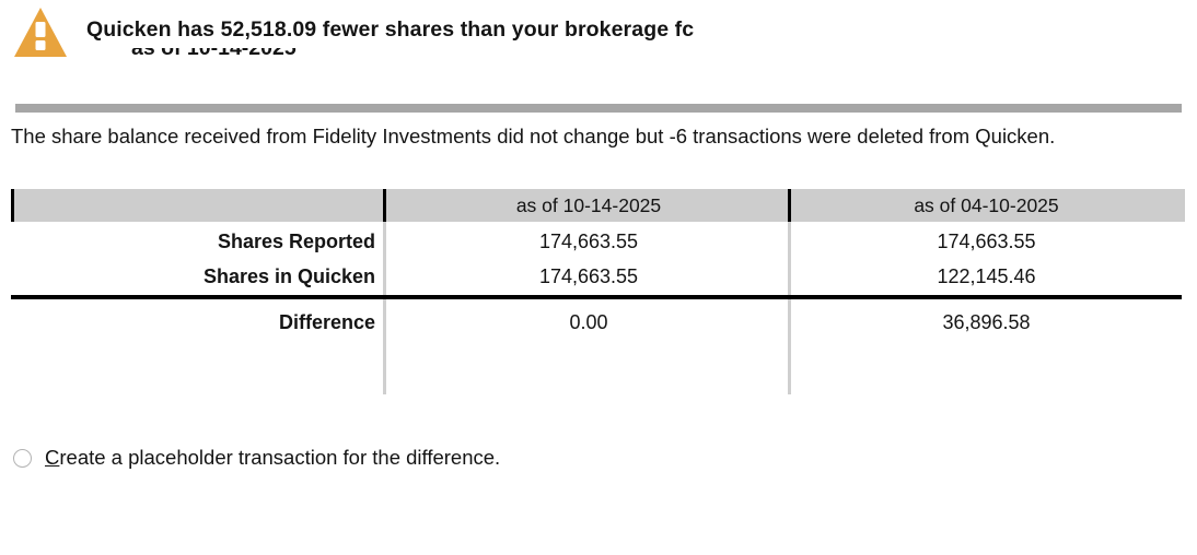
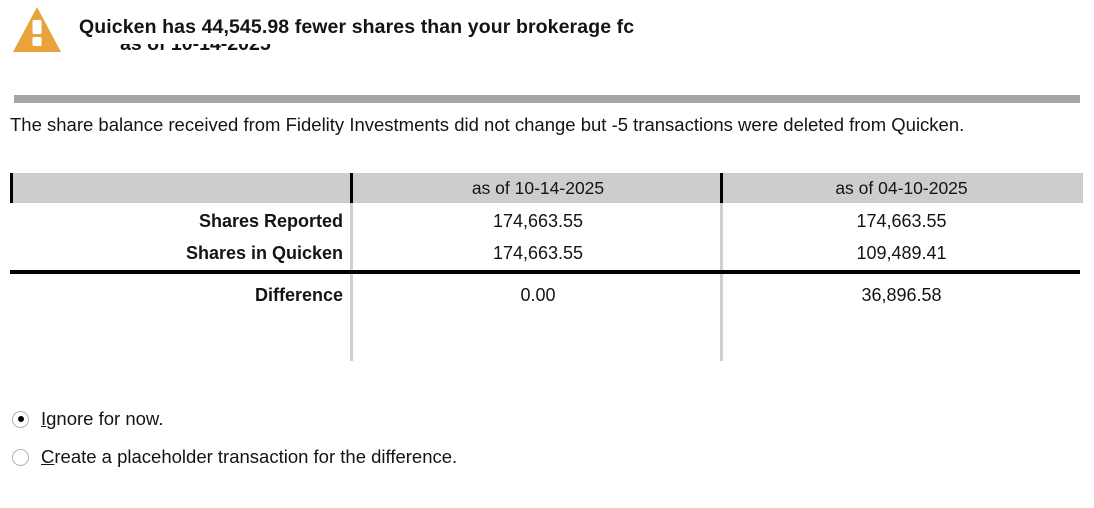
- Quicken has 52,518.09 fewer shares than your brokerage fc
+ Quicken has 44,545.98 fewer shares than your brokerage fc
  as of 10-14-2025
- The share balance received from Fidelity Investments did not change but -6 transactions were deleted from Quicken.
+ The share balance received from Fidelity Investments did not change but -5 transactions were deleted from Quicken.
  as of 10-14-2025
  as of 04-10-2025
  Shares Reported
  174,663.55
  174,663.55
  Shares in Quicken
  174,663.55
- 122,145.46
+ 109,489.41
  Difference
  0.00
  36,896.58
+ Ignore for now.
  Create a placeholder transaction for the difference.
